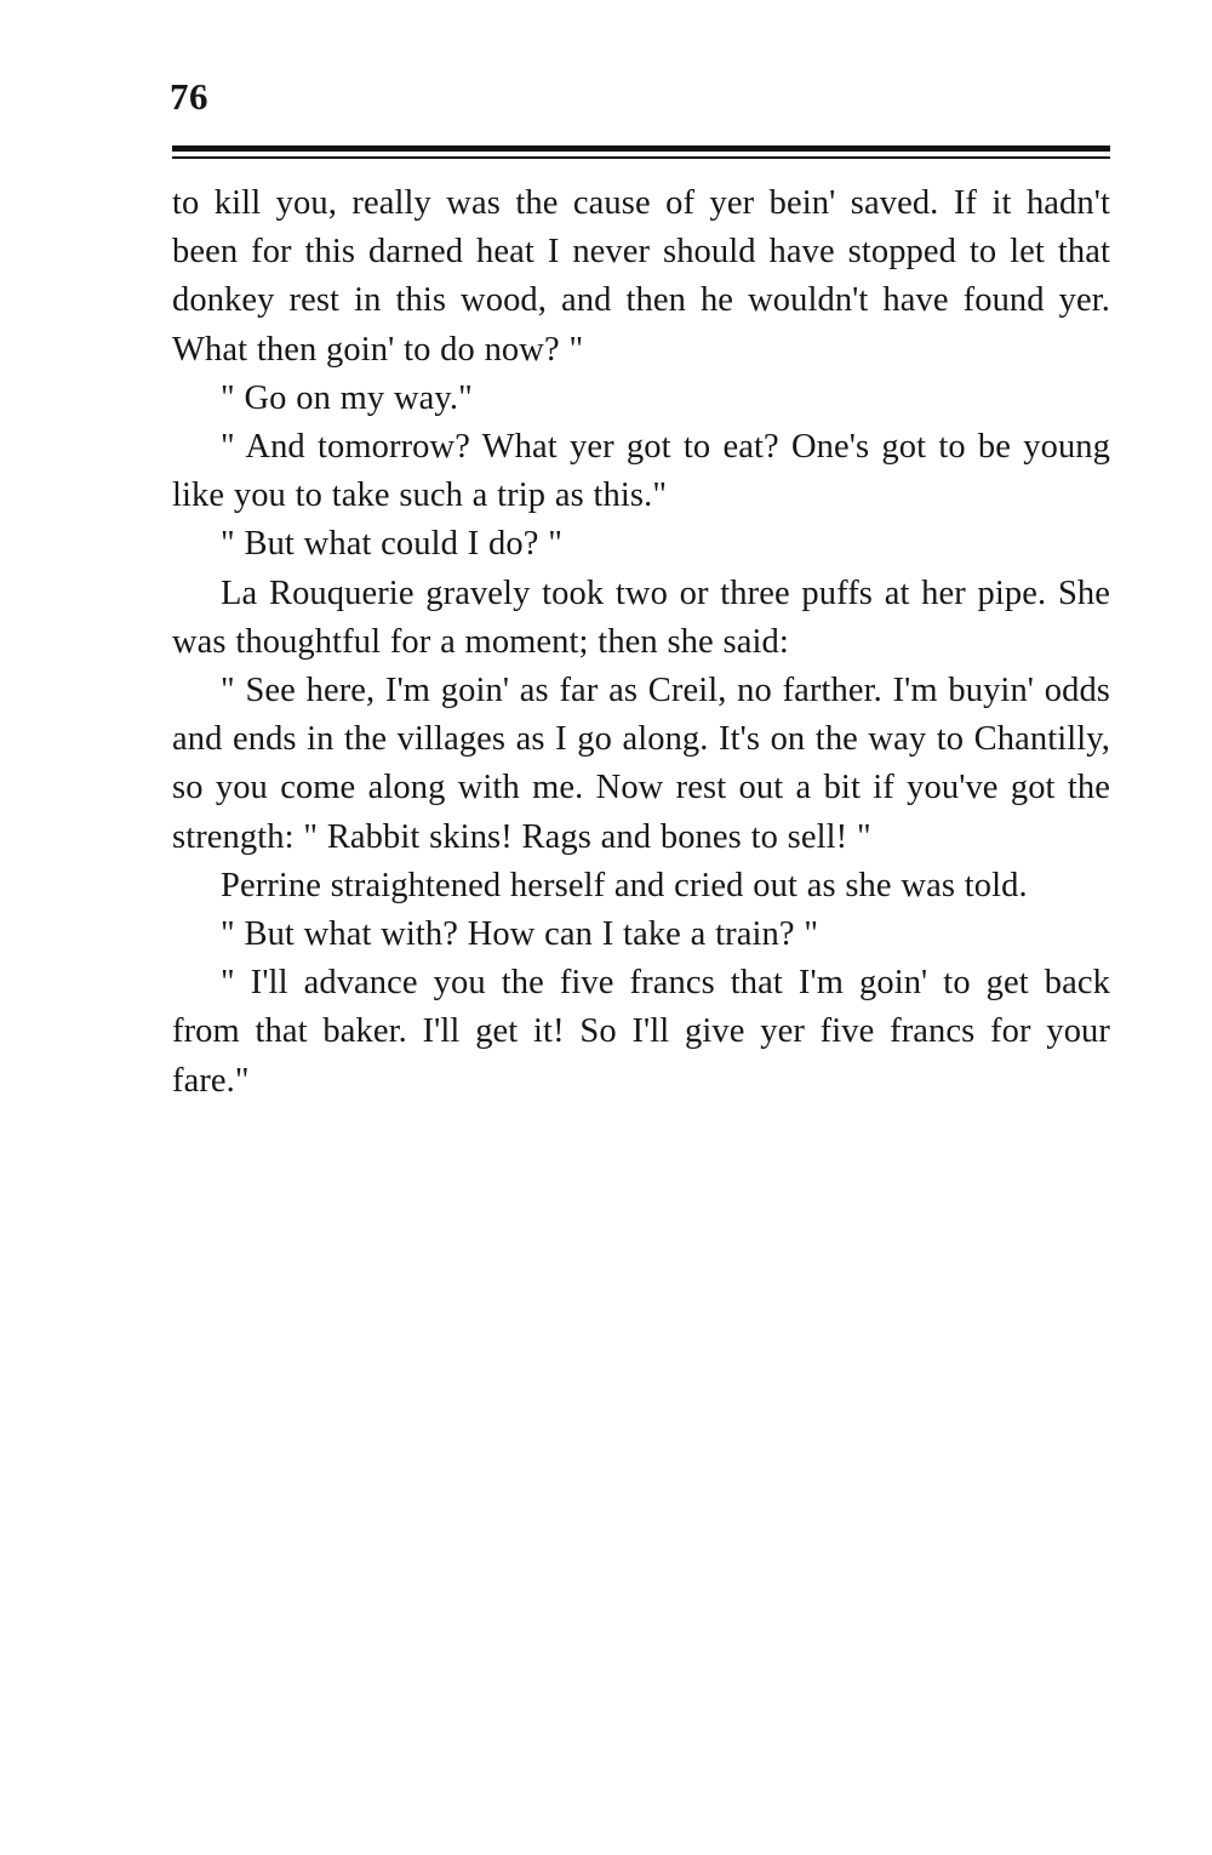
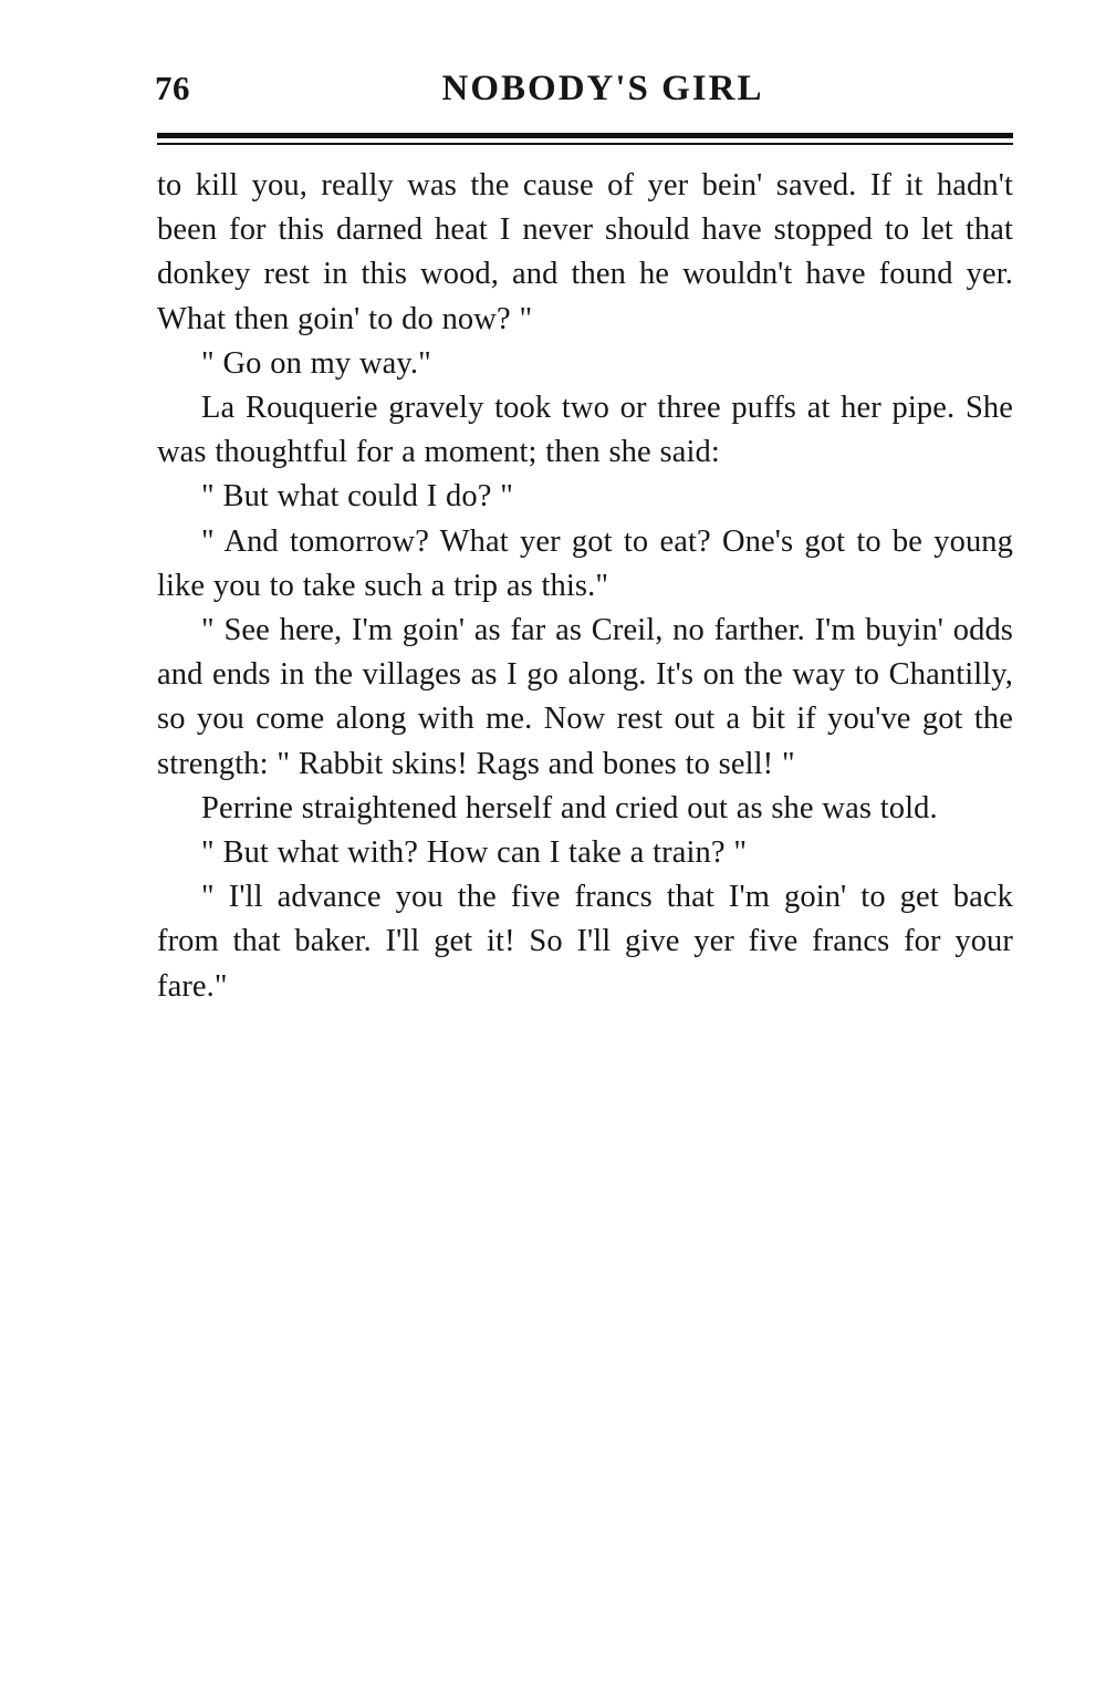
  76
+ NOBODY'S GIRL
  to kill you, really was the cause of yer bein' saved. If it hadn't been for this darned heat I never should have stopped to let that donkey rest in this wood, and then he wouldn't have found yer. What then goin' to do now? "
  " Go on my way."
- " And tomorrow? What yer got to eat? One's got to be young like you to take such a trip as this."
+ La Rouquerie gravely took two or three puffs at her pipe. She was thoughtful for a moment; then she said:
  " But what could I do? "
- La Rouquerie gravely took two or three puffs at her pipe. She was thoughtful for a moment; then she said:
+ " And tomorrow? What yer got to eat? One's got to be young like you to take such a trip as this."
  " See here, I'm goin' as far as Creil, no farther. I'm buyin' odds and ends in the villages as I go along. It's on the way to Chantilly, so you come along with me. Now rest out a bit if you've got the strength: " Rabbit skins! Rags and bones to sell! "
  Perrine straightened herself and cried out as she was told.
  " But what with? How can I take a train? "
  " I'll advance you the five francs that I'm goin' to get back from that baker. I'll get it! So I'll give yer five francs for your fare."
